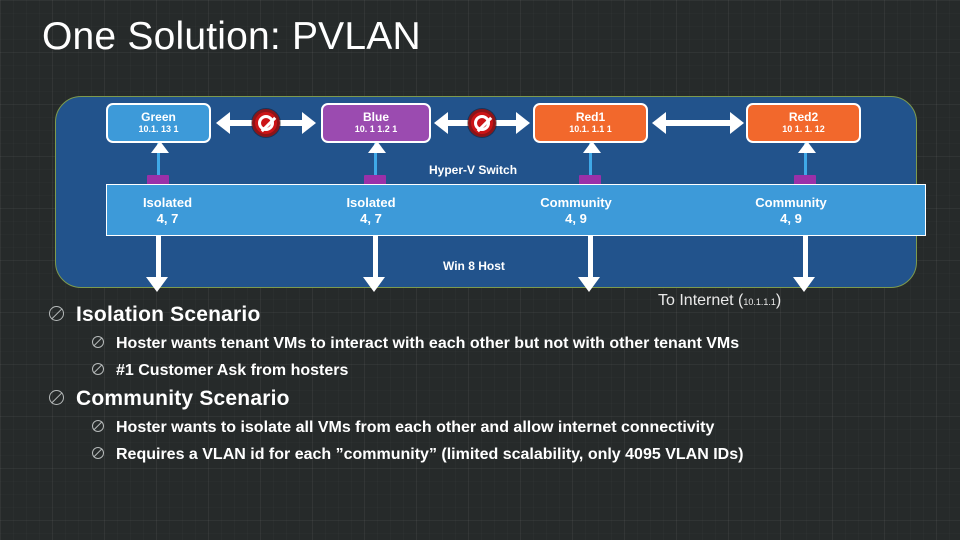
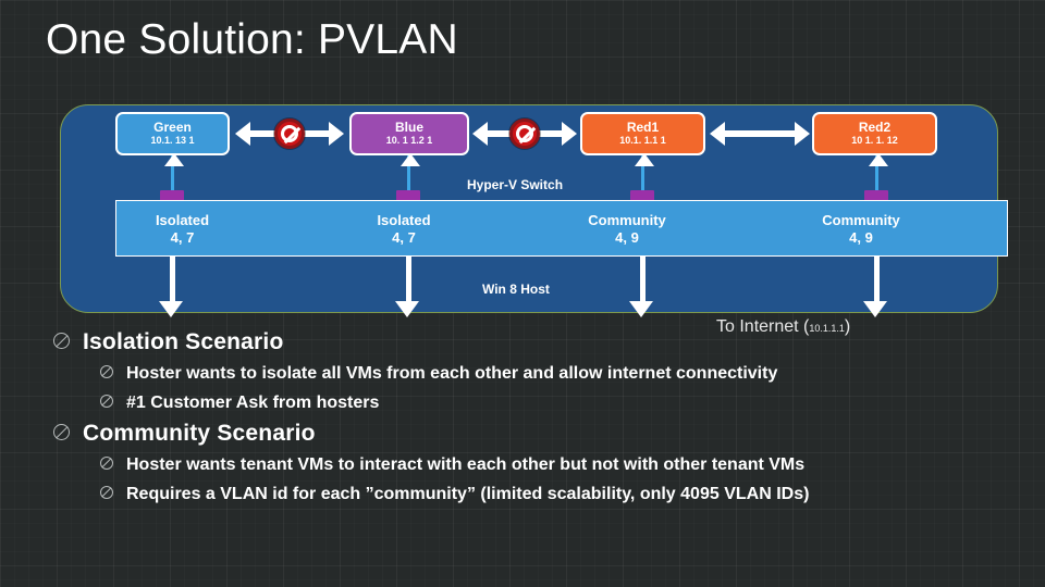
  One Solution: PVLAN
  Green
  10.1. 13 1
  Blue
  10. 1 1.2 1
  Red1
  10.1. 1.1 1
  Red2
  10 1. 1. 12
  Hyper-V Switch
  Isolated
  4, 7
  Isolated
  4, 7
  Community
  4, 9
  Community
  4, 9
  Win 8 Host
  To Internet (10.1.1.1)
  Isolation Scenario
- Hoster wants tenant VMs to interact with each other but not with other tenant VMs
+ Hoster wants to isolate all VMs from each other and allow internet connectivity
  #1 Customer Ask from hosters
  Community Scenario
- Hoster wants to isolate all VMs from each other and allow internet connectivity
+ Hoster wants tenant VMs to interact with each other but not with other tenant VMs
  Requires a VLAN id for each ”community” (limited scalability, only 4095 VLAN IDs)
